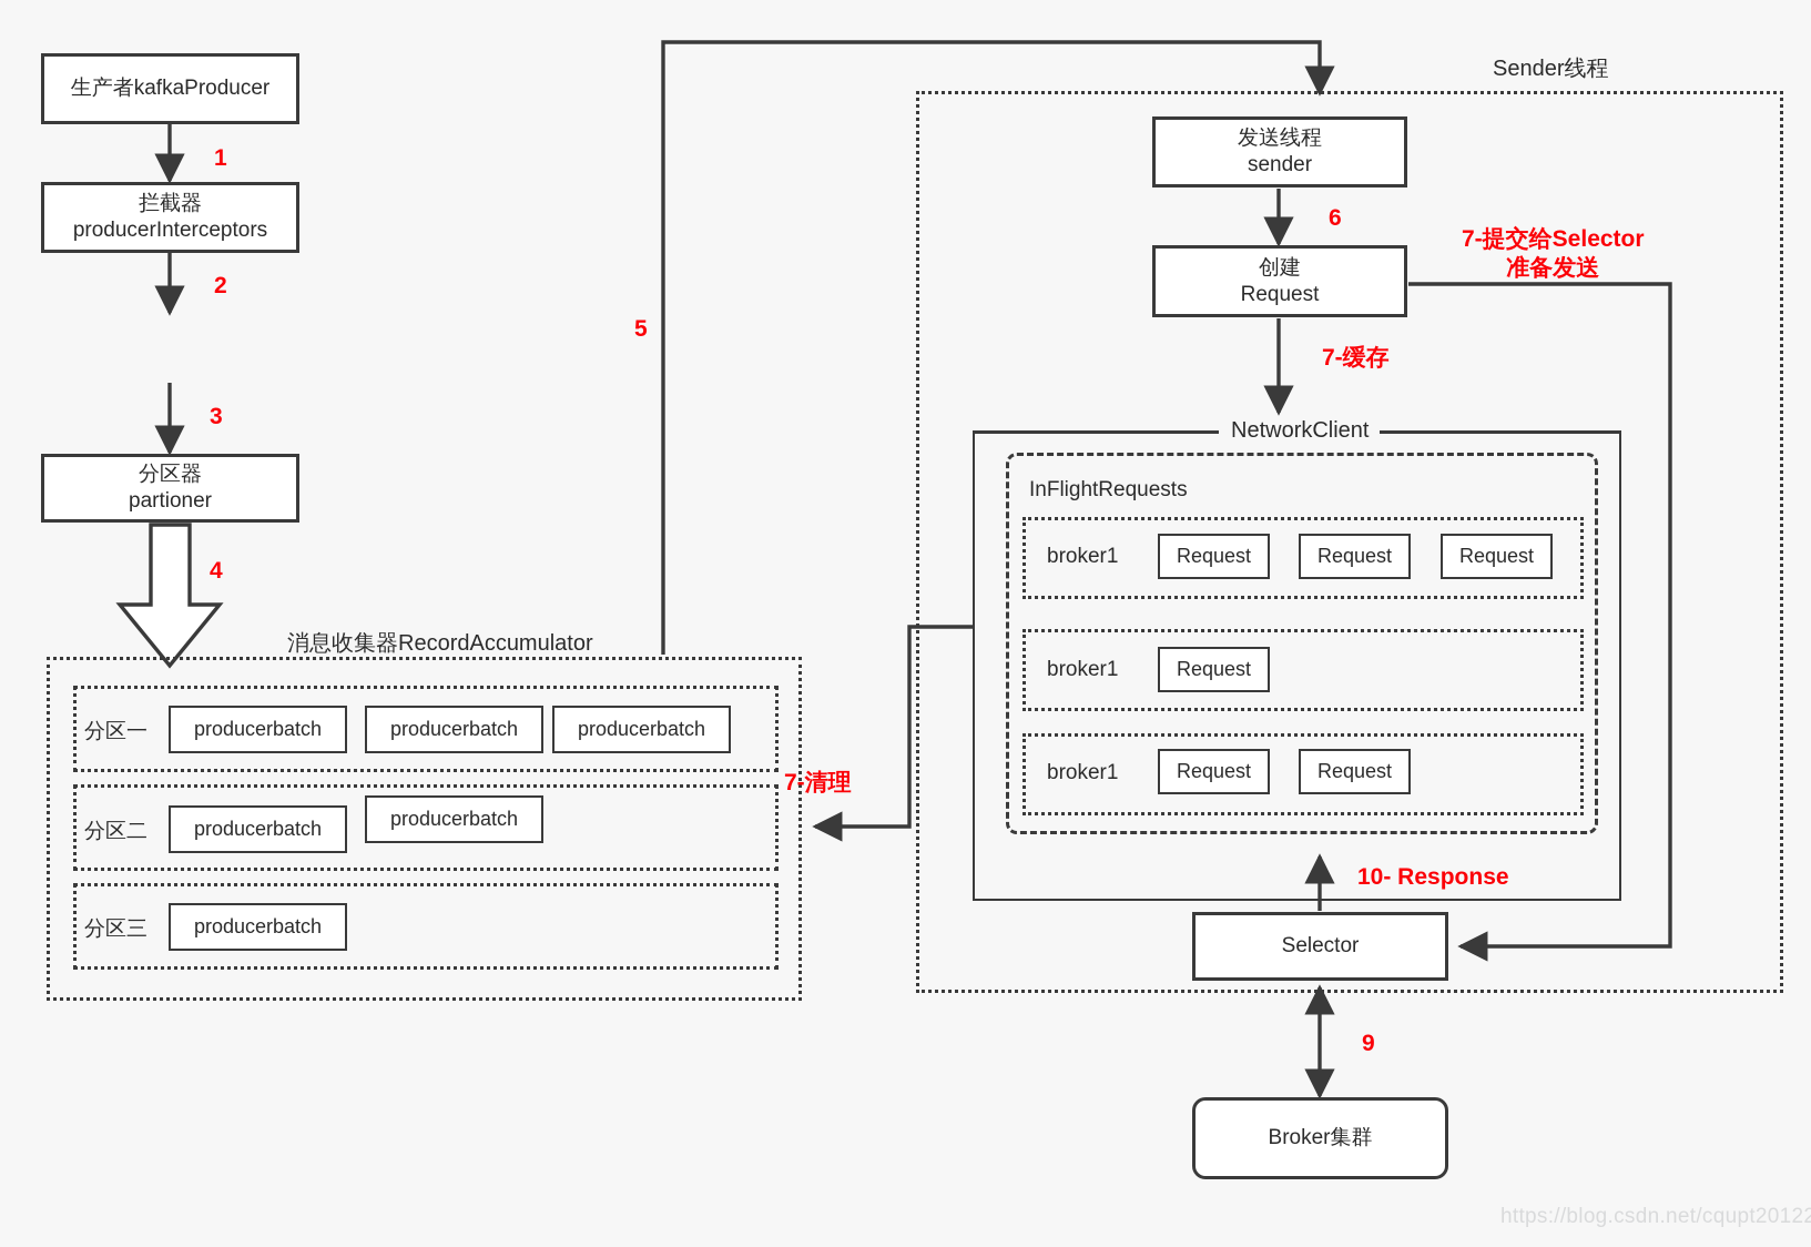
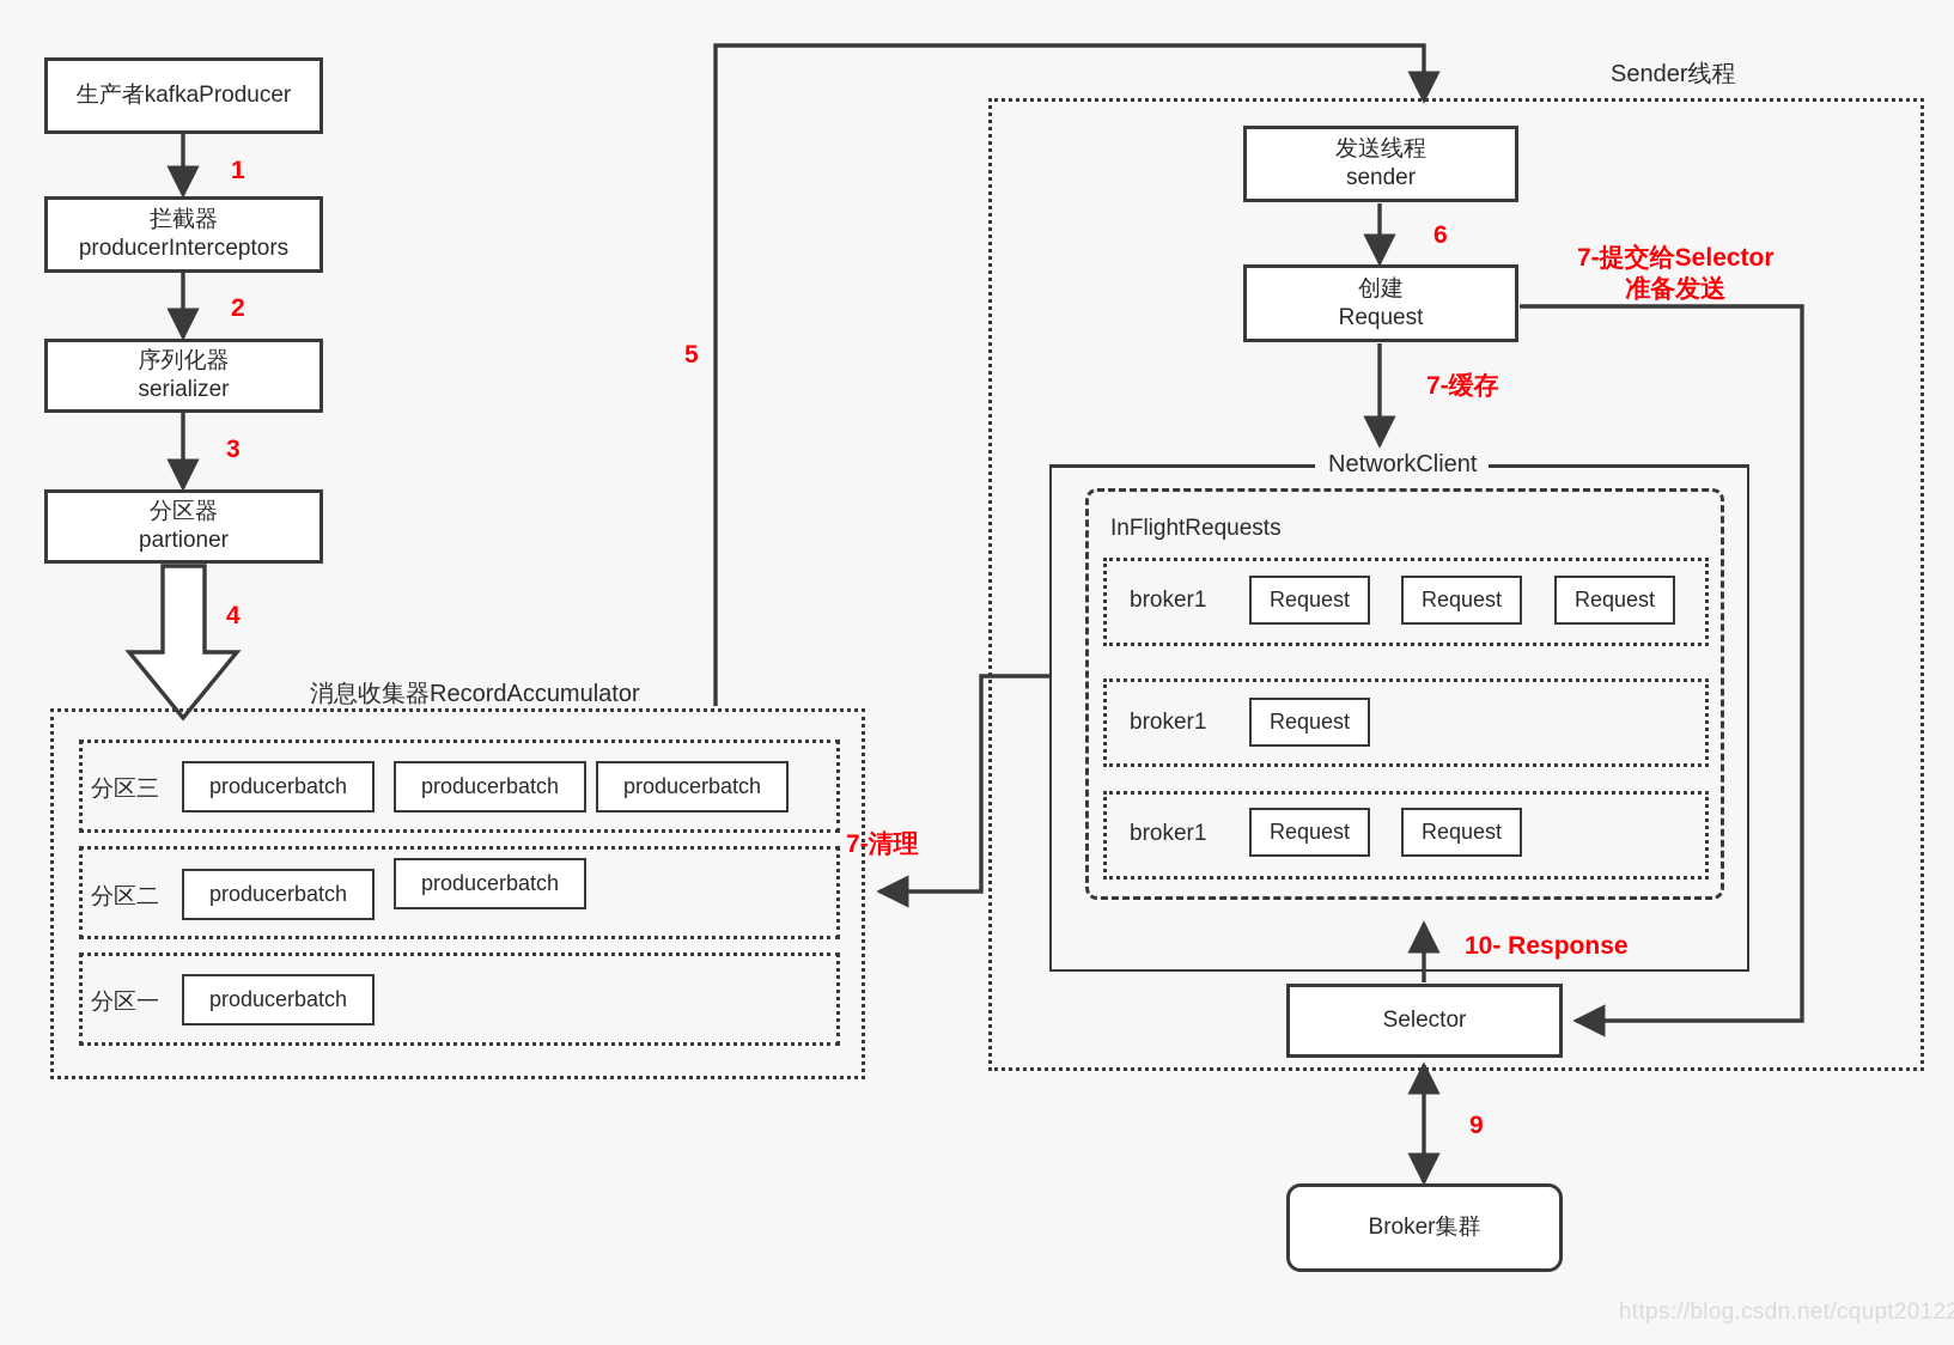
  生产者kafkaProducer
  拦截器
  producerInterceptors
+ 序列化器
+ serializer
  分区器
  partioner
  1
  2
  3
  4
  消息收集器RecordAccumulator
- 分区一
+ 分区三
  producerbatch
  producerbatch
  producerbatch
  分区二
  producerbatch
  producerbatch
- 分区三
+ 分区一
  producerbatch
  5
  7-清理
  Sender线程
  发送线程
  sender
  创建
  Request
  6
  7-缓存
  7-提交给Selector
  准备发送
  NetworkClient
  InFlightRequests
  broker1
  Request
  Request
  Request
  broker1
  Request
  broker1
  Request
  Request
  Selector
  10- Response
  9
  Broker集群
  https://blog.csdn.net/cqupt20122
